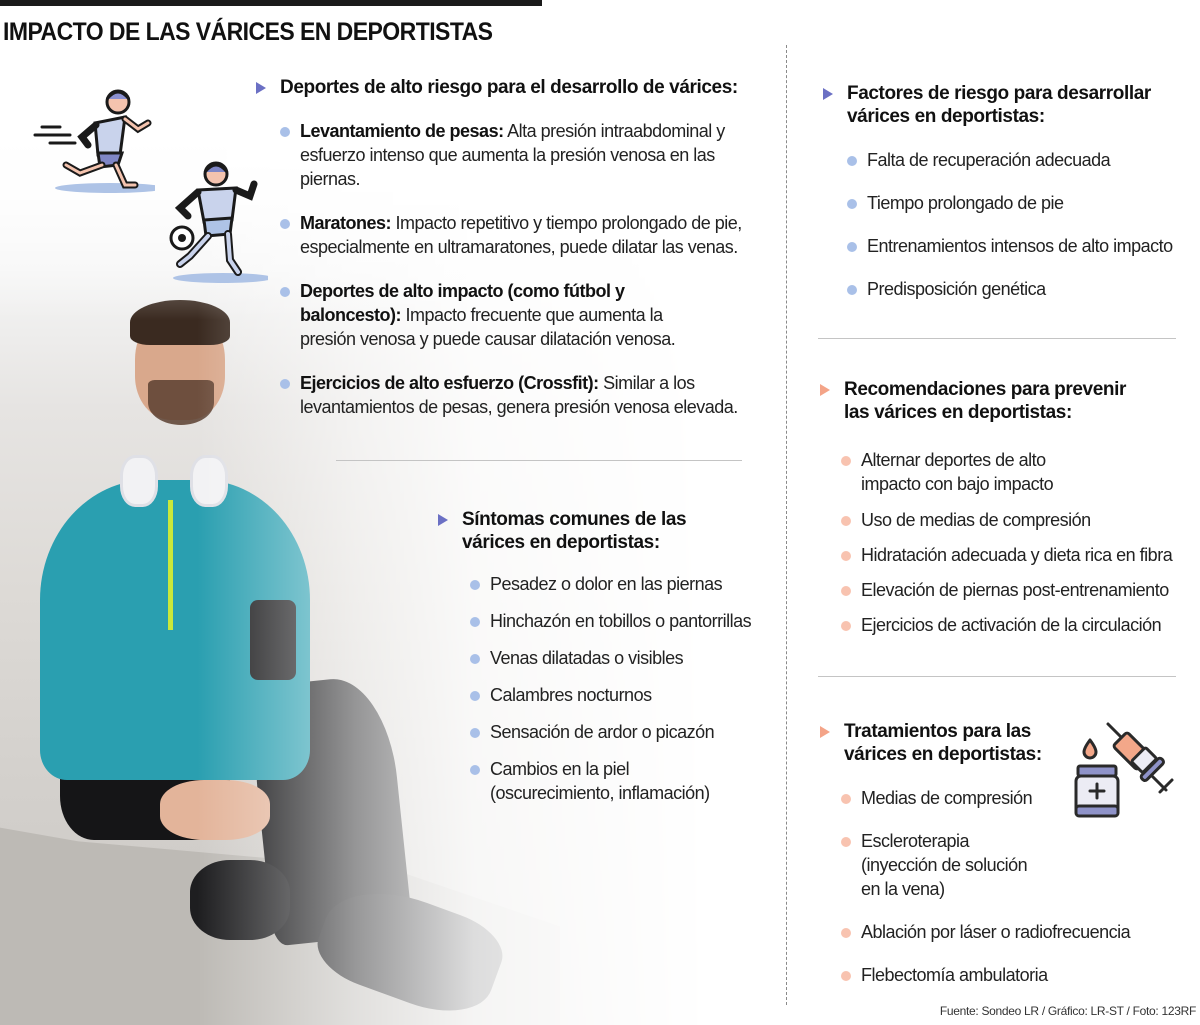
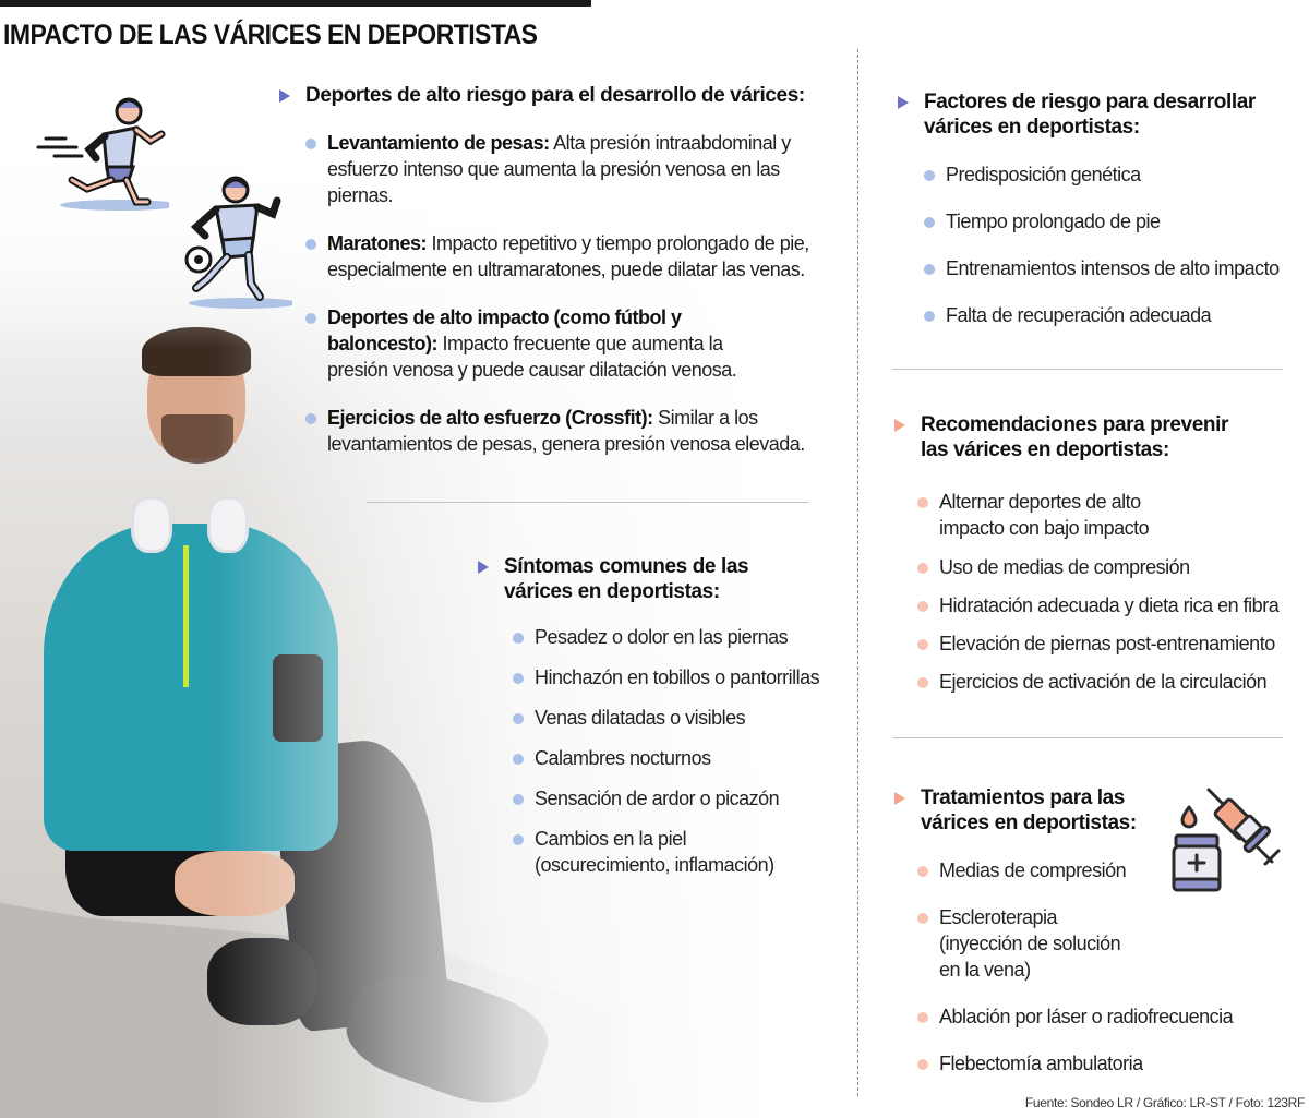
  IMPACTO DE LAS VÁRICES EN DEPORTISTAS
  Deportes de alto riesgo para el desarrollo de várices:
  Levantamiento de pesas: Alta presión intraabdominal y esfuerzo intenso que aumenta la presión venosa en las piernas.
  Maratones: Impacto repetitivo y tiempo prolongado de pie, especialmente en ultramaratones, puede dilatar las venas.
  Deportes de alto impacto (como fútbol y baloncesto): Impacto frecuente que aumenta la presión venosa y puede causar dilatación venosa.
  Ejercicios de alto esfuerzo (Crossfit): Similar a los levantamientos de pesas, genera presión venosa elevada.
  Síntomas comunes de las várices en deportistas:
  Pesadez o dolor en las piernas
  Hinchazón en tobillos o pantorrillas
  Venas dilatadas o visibles
  Calambres nocturnos
  Sensación de ardor o picazón
  Cambios en la piel (oscurecimiento, inflamación)
  Factores de riesgo para desarrollar várices en deportistas:
- Falta de recuperación adecuada
+ Predisposición genética
  Tiempo prolongado de pie
  Entrenamientos intensos de alto impacto
- Predisposición genética
+ Falta de recuperación adecuada
  Recomendaciones para prevenir las várices en deportistas:
  Alternar deportes de alto impacto con bajo impacto
  Uso de medias de compresión
  Hidratación adecuada y dieta rica en fibra
  Elevación de piernas post-entrenamiento
  Ejercicios de activación de la circulación
  Tratamientos para las várices en deportistas:
  Medias de compresión
  Escleroterapia (inyección de solución en la vena)
  Ablación por láser o radiofrecuencia
  Flebectomía ambulatoria
  Fuente: Sondeo LR / Gráfico: LR-ST / Foto: 123RF
